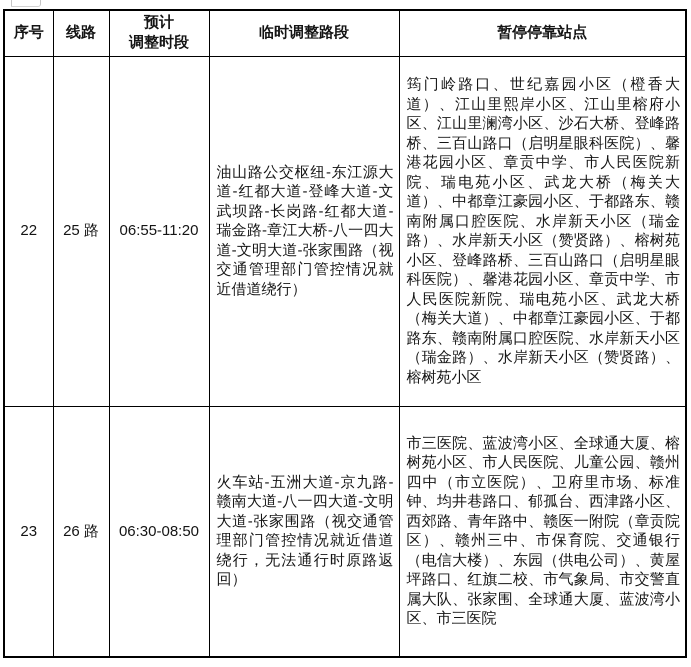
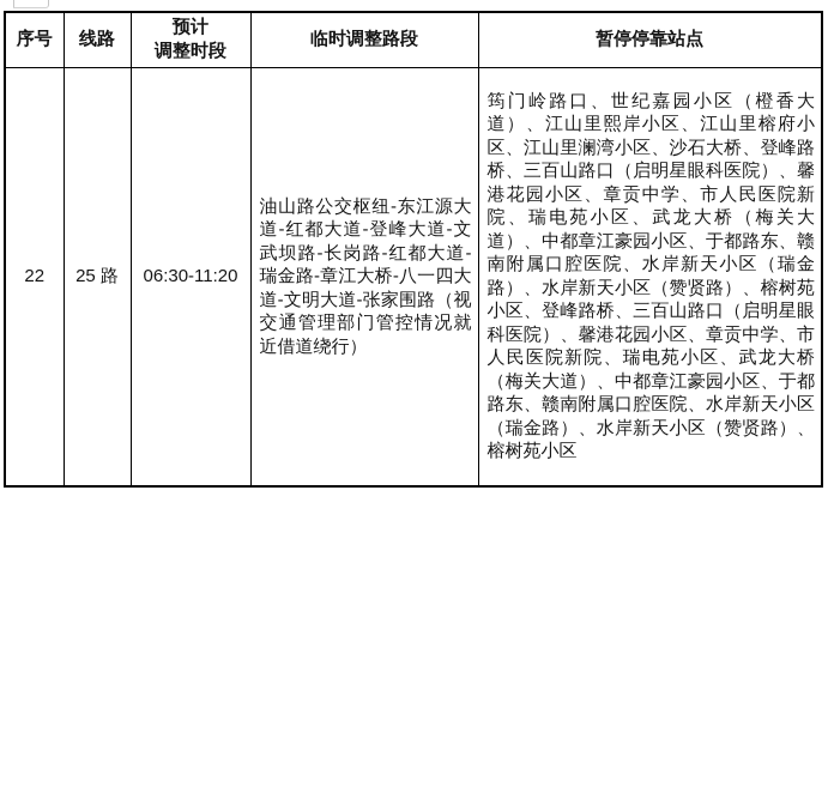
  序号	线路	预计 调整时段	临时调整路段	暂停停靠站点
- 22	25 路	06:55-11:20	油山路公交枢纽-东江源大道-红都大道-登峰大道-文武坝路-长岗路-红都大道-瑞金路-章江大桥-八一四大道-文明大道-张家围路（视交通管理部门管控情况就近借道绕行）	筠门岭路口、世纪嘉园小区（橙香大道）、江山里熙岸小区、江山里榕府小区、江山里澜湾小区、沙石大桥、登峰路桥、三百山路口（启明星眼科医院）、馨港花园小区、章贡中学、市人民医院新院、瑞电苑小区、武龙大桥（梅关大道）、中都章江豪园小区、于都路东、赣南附属口腔医院、水岸新天小区（瑞金路）、水岸新天小区（赞贤路）、榕树苑小区、登峰路桥、三百山路口（启明星眼科医院）、馨港花园小区、章贡中学、市人民医院新院、瑞电苑小区、武龙大桥（梅关大道）、中都章江豪园小区、于都路东、赣南附属口腔医院、水岸新天小区（瑞金路）、水岸新天小区（赞贤路）、榕树苑小区
+ 22	25 路	06:30-11:20	油山路公交枢纽-东江源大道-红都大道-登峰大道-文武坝路-长岗路-红都大道-瑞金路-章江大桥-八一四大道-文明大道-张家围路（视交通管理部门管控情况就近借道绕行）	筠门岭路口、世纪嘉园小区（橙香大道）、江山里熙岸小区、江山里榕府小区、江山里澜湾小区、沙石大桥、登峰路桥、三百山路口（启明星眼科医院）、馨港花园小区、章贡中学、市人民医院新院、瑞电苑小区、武龙大桥（梅关大道）、中都章江豪园小区、于都路东、赣南附属口腔医院、水岸新天小区（瑞金路）、水岸新天小区（赞贤路）、榕树苑小区、登峰路桥、三百山路口（启明星眼科医院）、馨港花园小区、章贡中学、市人民医院新院、瑞电苑小区、武龙大桥（梅关大道）、中都章江豪园小区、于都路东、赣南附属口腔医院、水岸新天小区（瑞金路）、水岸新天小区（赞贤路）、榕树苑小区
- 23	26 路	06:30-08:50	火车站-五洲大道-京九路-赣南大道-八一四大道-文明大道-张家围路（视交通管理部门管控情况就近借道绕行，无法通行时原路返回）	市三医院、蓝波湾小区、全球通大厦、榕树苑小区、市人民医院、儿童公园、赣州四中（市立医院）、卫府里市场、标准钟、均井巷路口、郁孤台、西津路小区、西郊路、青年路中、赣医一附院（章贡院区）、赣州三中、市保育院、交通银行（电信大楼）、东园（供电公司）、黄屋坪路口、红旗二校、市气象局、市交警直属大队、张家围、全球通大厦、蓝波湾小区、市三医院
